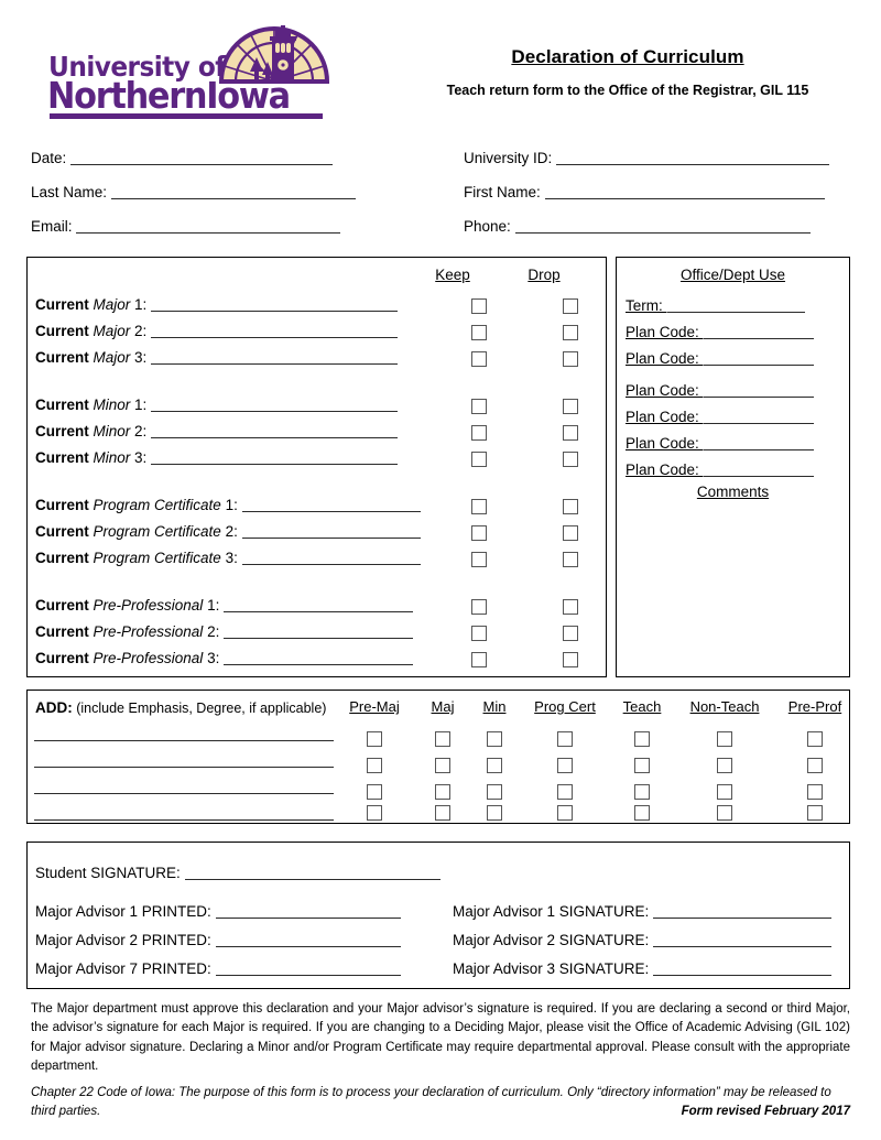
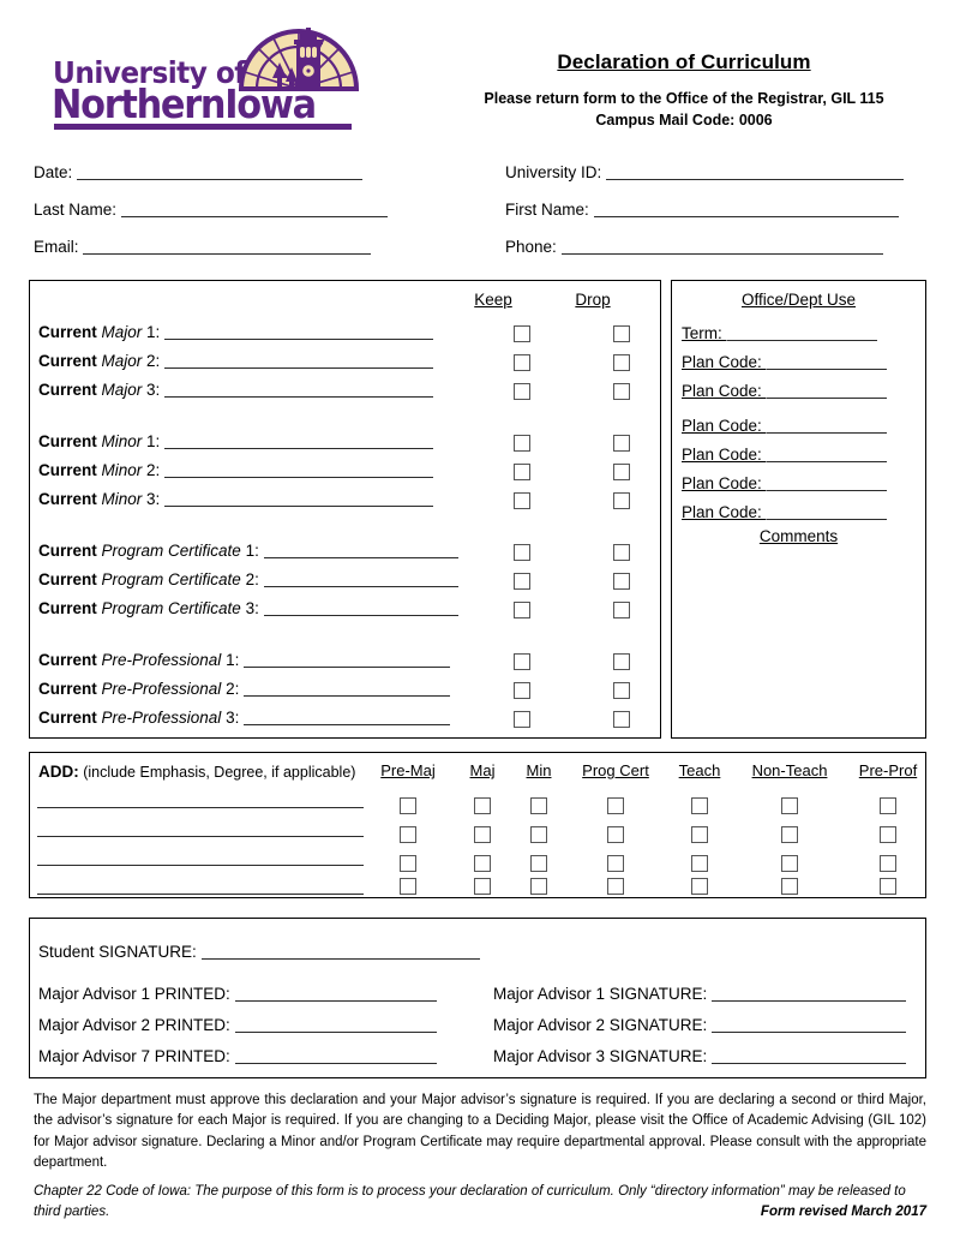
  University of
  NorthernIowa
  Declaration of Curriculum
- Teach return form to the Office of the Registrar, GIL 115
+ Please return form to the Office of the Registrar, GIL 115
+ Campus Mail Code: 0006
  Date:
  University ID:
  Last Name:
  First Name:
  Email:
  Phone:
  Keep
  Drop
  Current Major 1:
  Current Major 2:
  Current Major 3:
  Current Minor 1:
  Current Minor 2:
  Current Minor 3:
  Current Program Certificate 1:
  Current Program Certificate 2:
  Current Program Certificate 3:
  Current Pre-Professional 1:
  Current Pre-Professional 2:
  Current Pre-Professional 3:
  Office/Dept Use
  Term:
  Plan Code:
  Plan Code:
  Plan Code:
  Plan Code:
  Plan Code:
  Plan Code:
  Comments
  ADD: (include Emphasis, Degree, if applicable)
  Pre-Maj
  Maj
  Min
  Prog Cert
  Teach
  Non-Teach
  Pre-Prof
  Student SIGNATURE:
  Major Advisor 1 PRINTED:
  Major Advisor 1 SIGNATURE:
  Major Advisor 2 PRINTED:
  Major Advisor 2 SIGNATURE:
  Major Advisor 7 PRINTED:
  Major Advisor 3 SIGNATURE:
  The Major department must approve this declaration and your Major advisor’s signature is required. If you are declaring a second or third Major, the advisor’s signature for each Major is required. If you are changing to a Deciding Major, please visit the Office of Academic Advising (GIL 102) for Major advisor signature. Declaring a Minor and/or Program Certificate may require departmental approval. Please consult with the appropriate department.
  Chapter 22 Code of Iowa: The purpose of this form is to process your declaration of curriculum. Only “directory information” may be released to third parties.
- Form revised February 2017
+ Form revised March 2017
